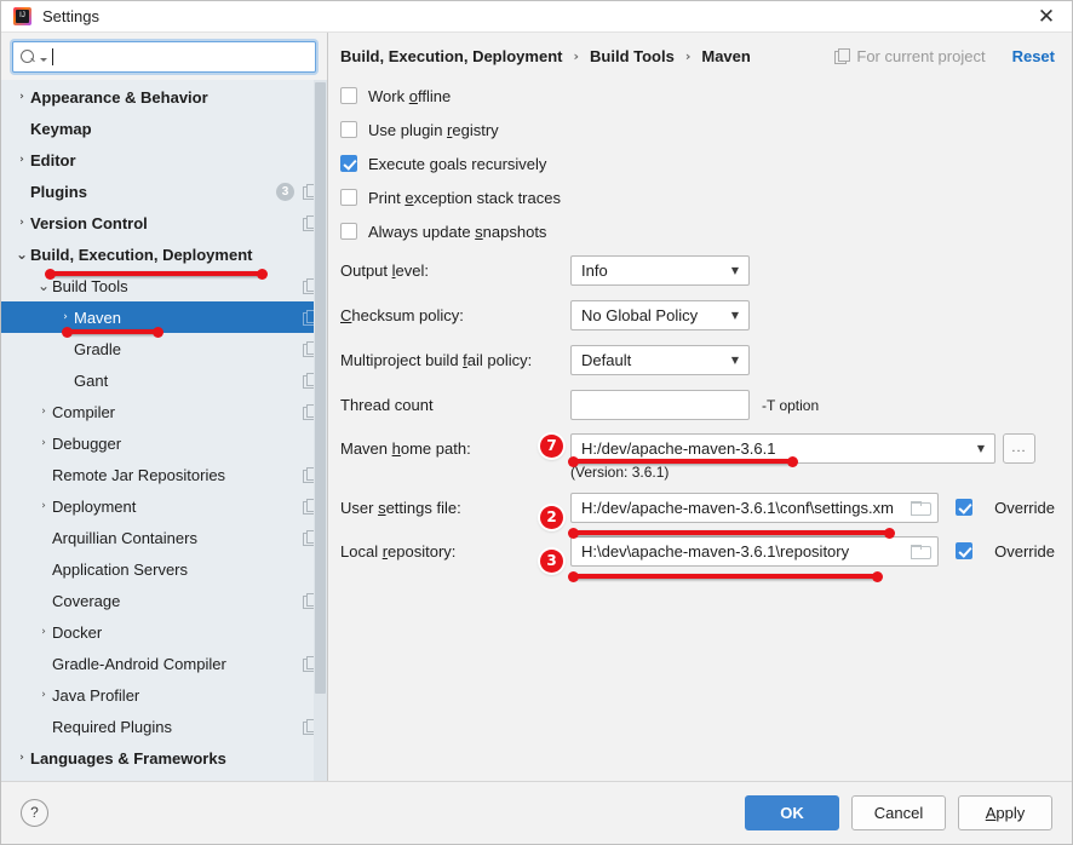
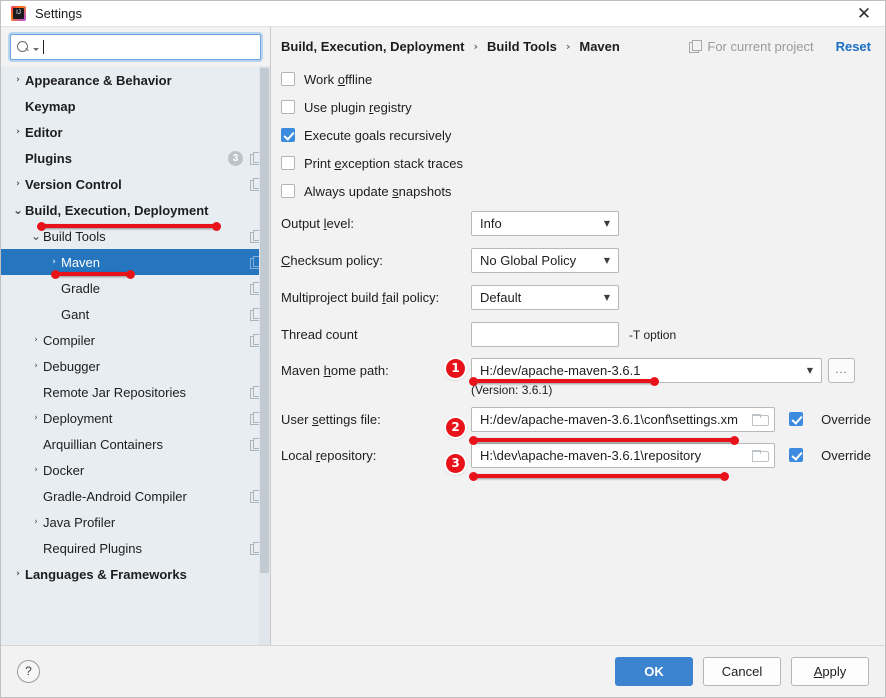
  Settings
  ✕
  ›
  Appearance & Behavior
  Keymap
  ›
  Editor
  Plugins
  3
  ›
  Version Control
  ⌄
  Build, Execution, Deployment
  ⌄
  Build Tools
  ›
  Maven
  Gradle
  Gant
  ›
  Compiler
  ›
  Debugger
  Remote Jar Repositories
  ›
  Deployment
  Arquillian Containers
- Application Servers
- Coverage
  ›
  Docker
  Gradle-Android Compiler
  ›
  Java Profiler
  Required Plugins
  ›
  Languages & Frameworks
  Build, Execution, Deployment
  ›
  Build Tools
  ›
  Maven
  For current project
  Reset
  Work offline
  Use plugin registry
  Execute goals recursively
  Print exception stack traces
  Always update snapshots
  Output level:
  Info
  ▼
  Checksum policy:
  No Global Policy
  ▼
  Multiproject build fail policy:
  Default
  ▼
  Thread count
  -T option
  Maven home path:
  H:/dev/apache-maven-3.6.1
  ▼
  ...
  (Version: 3.6.1)
  User settings file:
  H:/dev/apache-maven-3.6.1\conf\settings.xm
  Override
  Local repository:
  H:\dev\apache-maven-3.6.1\repository
  Override
  ?
  OK
  Cancel
  A
  pply
- 7
+ 1
  2
  3
